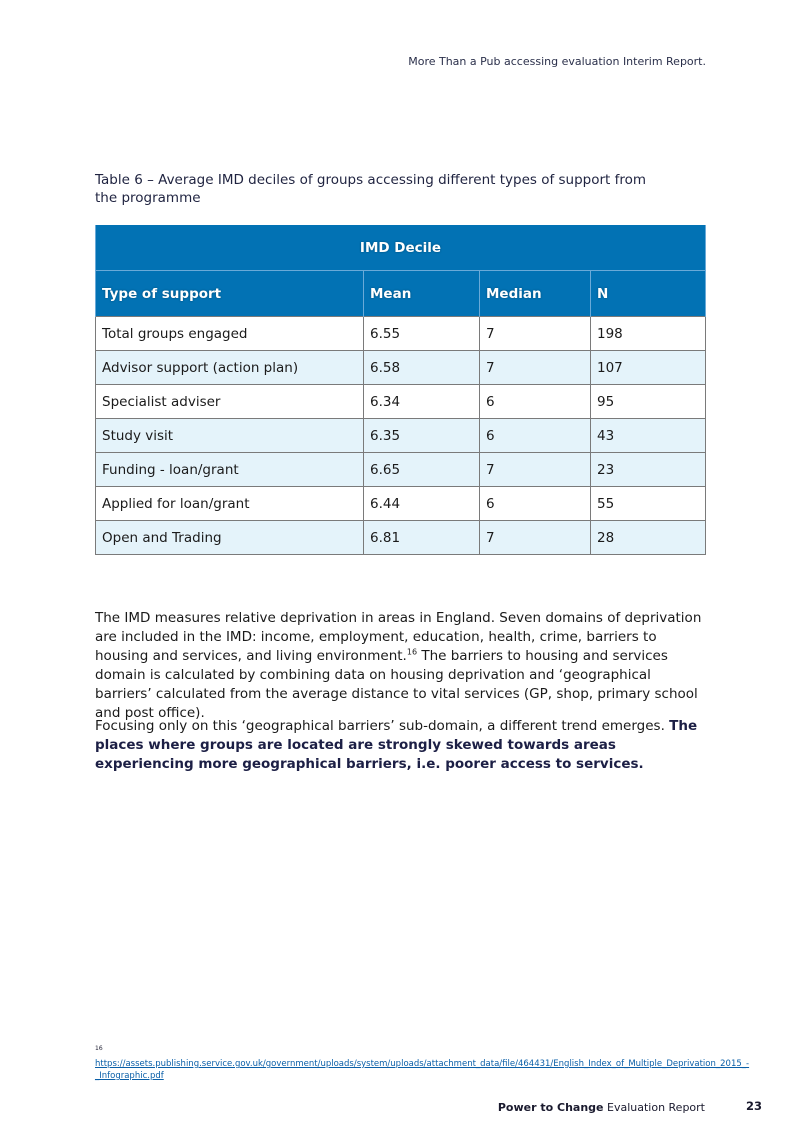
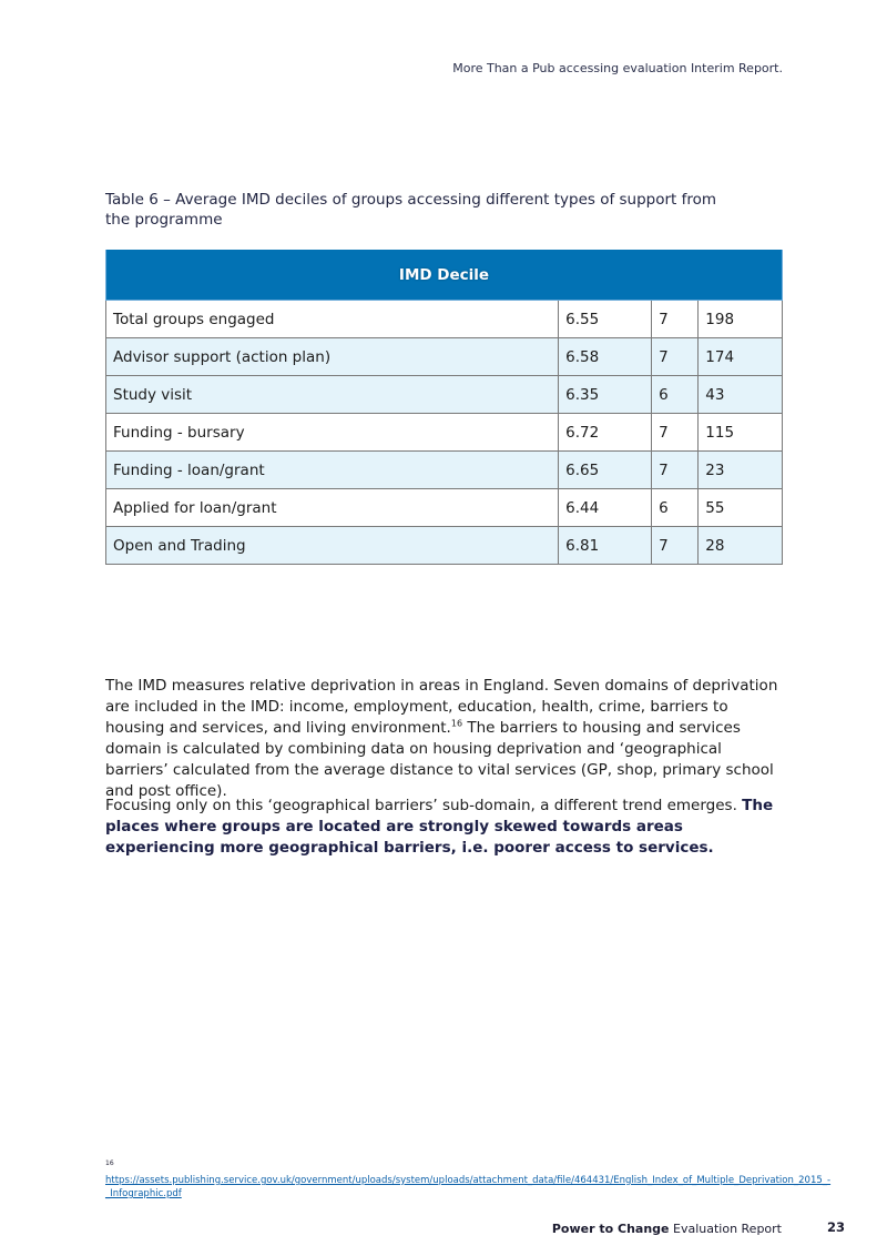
  More Than a Pub accessing evaluation Interim Report.
  Table 6 – Average IMD deciles of groups accessing different types of support from the programme
  IMD Decile
- Type of support	Mean	Median	N
  Total groups engaged	6.55	7	198
- Advisor support (action plan)	6.58	7	107
+ Advisor support (action plan)	6.58	7	174
- Specialist adviser	6.34	6	95
  Study visit	6.35	6	43
+ Funding - bursary	6.72	7	115
  Funding - loan/grant	6.65	7	23
  Applied for loan/grant	6.44	6	55
  Open and Trading	6.81	7	28
  The IMD measures relative deprivation in areas in England. Seven domains of deprivation are included in the IMD: income, employment, education, health, crime, barriers to housing and services, and living environment.16 The barriers to housing and services domain is calculated by combining data on housing deprivation and ‘geographical barriers’ calculated from the average distance to vital services (GP, shop, primary school and post office).
  Focusing only on this ‘geographical barriers’ sub-domain, a different trend emerges. The places where groups are located are strongly skewed towards areas experiencing more geographical barriers, i.e. poorer access to services.
  https://assets.publishing.service.gov.uk/government/uploads/system/uploads/attachment_data/file/464431/English_Index_of_Multiple_Deprivation_2015_-_Infographic.pdf
  Power to Change Evaluation Report
  23
